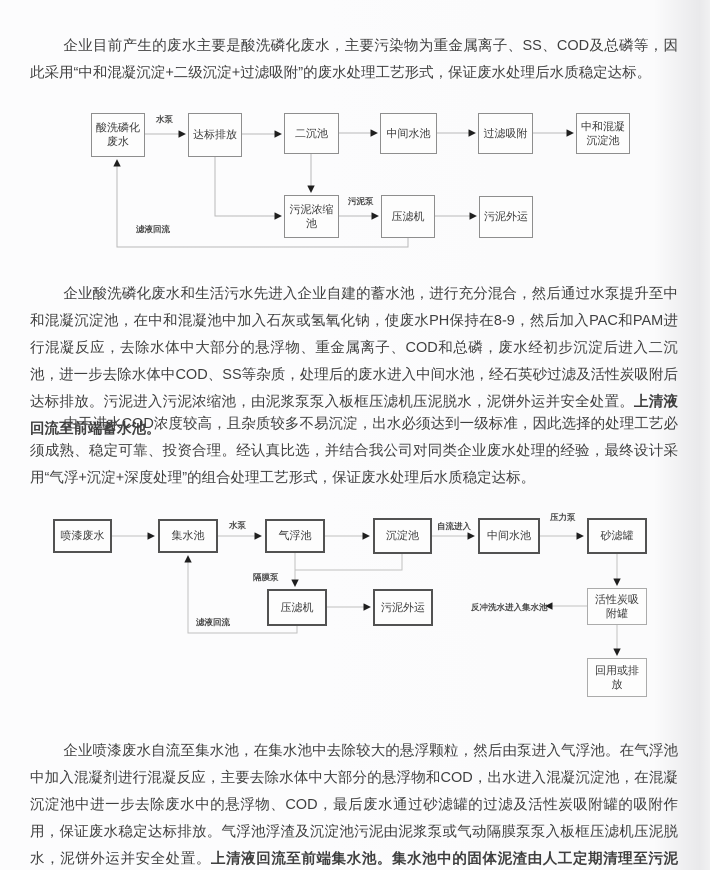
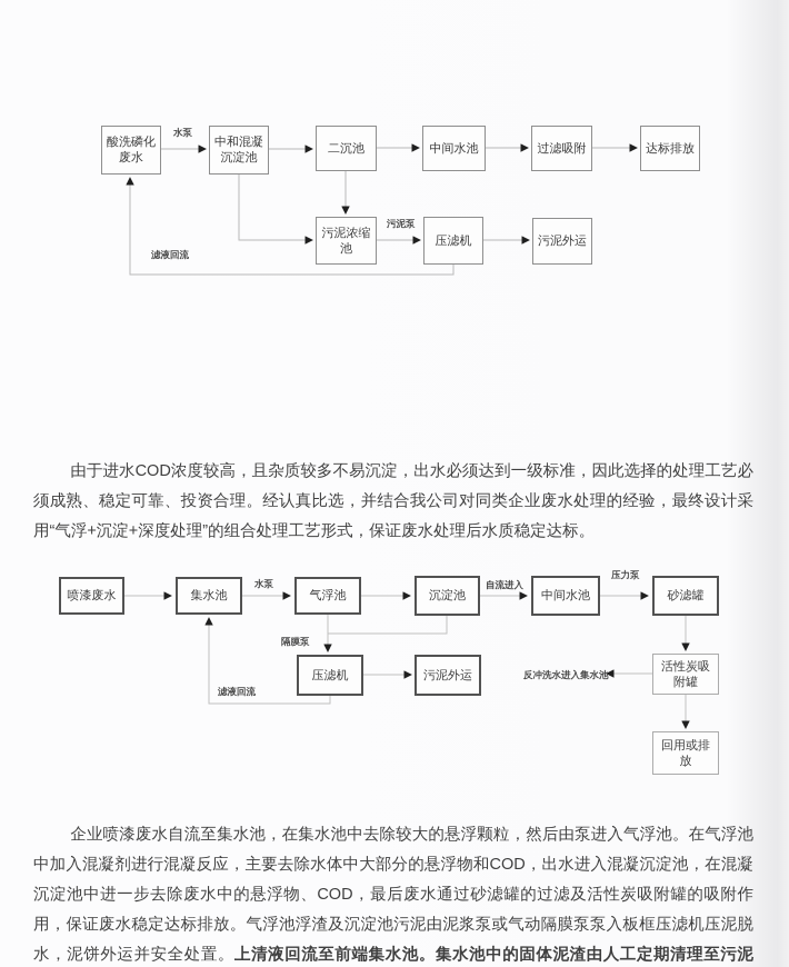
- 企业目前产生的废水主要是酸洗磷化废水，主要污染物为重金属离子、SS、COD及总磷等，因此采用“中和混凝沉淀+二级沉淀+过滤吸附”的废水处理工艺形式，保证废水处理后水质稳定达标。
  酸洗磷化废水
- 达标排放
+ 中和混凝沉淀池
  二沉池
  中间水池
  过滤吸附
- 中和混凝沉淀池
+ 达标排放
  污泥浓缩池
  压滤机
  污泥外运
  水泵
  污泥泵
  滤液回流
- 企业酸洗磷化废水和生活污水先进入企业自建的蓄水池，进行充分混合，然后通过水泵提升至中和混凝沉淀池，在中和混凝池中加入石灰或氢氧化钠，使废水PH保持在8-9，然后加入PAC和PAM进行混凝反应，去除水体中大部分的悬浮物、重金属离子、COD和总磷，废水经初步沉淀后进入二沉池，进一步去除水体中COD、SS等杂质，处理后的废水进入中间水池，经石英砂过滤及活性炭吸附后达标排放。污泥进入污泥浓缩池，由泥浆泵泵入板框压滤机压泥脱水，泥饼外运并安全处置。上清液回流至前端蓄水池。
  由于进水COD浓度较高，且杂质较多不易沉淀，出水必须达到一级标准，因此选择的处理工艺必须成熟、稳定可靠、投资合理。经认真比选，并结合我公司对同类企业废水处理的经验，最终设计采用“气浮+沉淀+深度处理”的组合处理工艺形式，保证废水处理后水质稳定达标。
  喷漆废水
  集水池
  气浮池
  沉淀池
  中间水池
  砂滤罐
  压滤机
  污泥外运
  活性炭吸附罐
  回用或排放
  水泵
  自流进入
  压力泵
  隔膜泵
  滤液回流
  反冲洗水进入集水池
  企业喷漆废水自流至集水池，在集水池中去除较大的悬浮颗粒，然后由泵进入气浮池。在气浮池中加入混凝剂进行混凝反应，主要去除水体中大部分的悬浮物和COD，出水进入混凝沉淀池，在混凝沉淀池中进一步去除废水中的悬浮物、COD，最后废水通过砂滤罐的过滤及活性炭吸附罐的吸附作用，保证废水稳定达标排放。气浮池浮渣及沉淀池污泥由泥浆泵或气动隔膜泵泵入板框压滤机压泥脱水，泥饼外运并安全处置。上清液回流至前端集水池。集水池中的固体泥渣由人工定期清理至污泥
